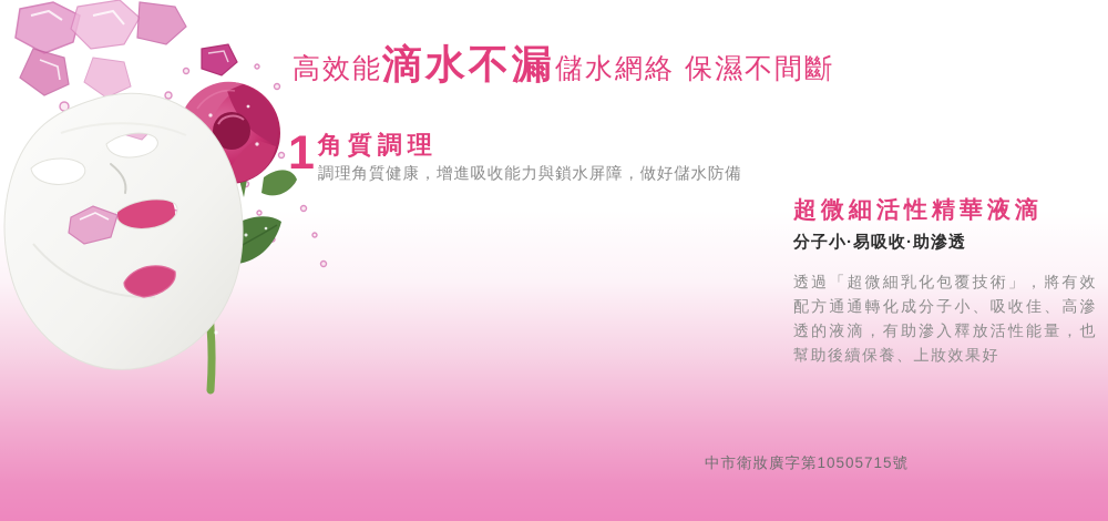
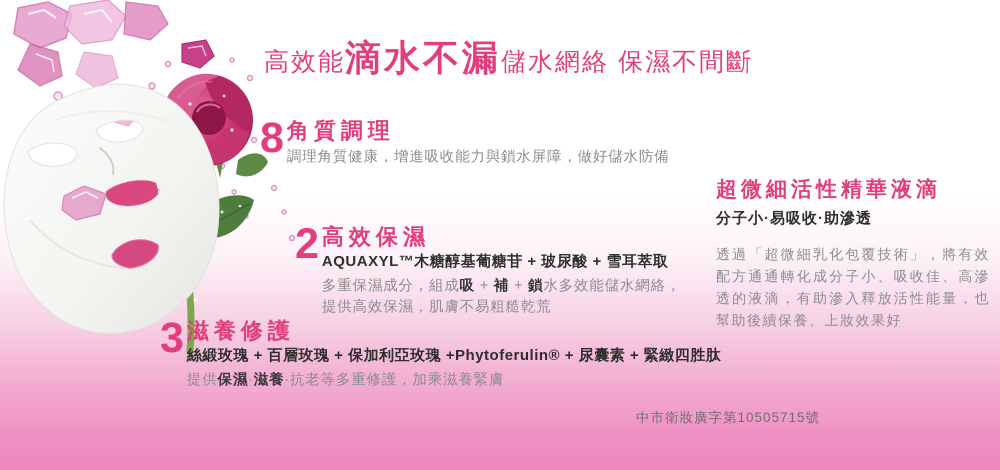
  高效能滴水不漏儲水網絡 保濕不間斷
- 1
+ 8
  角質調理
  調理角質健康，增進吸收能力與鎖水屏障，做好儲水防備
+ 2
+ 高效保濕
+ AQUAXYL™木糖醇基葡糖苷 + 玻尿酸 + 雪耳萃取
+ 多重保濕成分，組成吸 + 補 + 鎖水多效能儲水網絡，
+ 提供高效保濕，肌膚不易粗糙乾荒
+ 3
+ 滋養修護
+ 絲緞玫瑰 + 百層玫瑰 + 保加利亞玫瑰 +Phytoferulin® + 尿囊素 + 緊緻四胜肽
+ 提供保濕·滋養·抗老等多重修護，加乘滋養緊膚
  超微細活性精華液滴
  分子小·易吸收·助滲透
  透過「超微細乳化包覆技術」，將有效配方通通轉化成分子小、吸收佳、高滲透的液滴，有助滲入釋放活性能量，也幫助後續保養、上妝效果好
  中市衛妝廣字第10505715號
